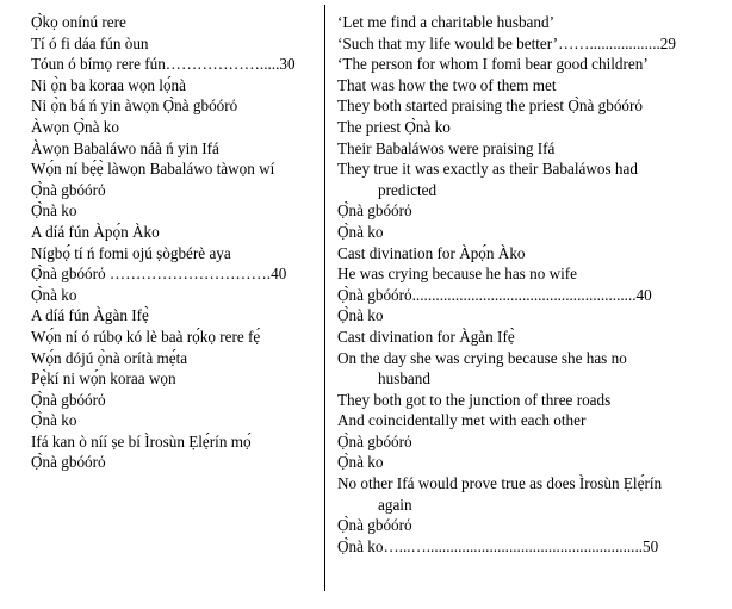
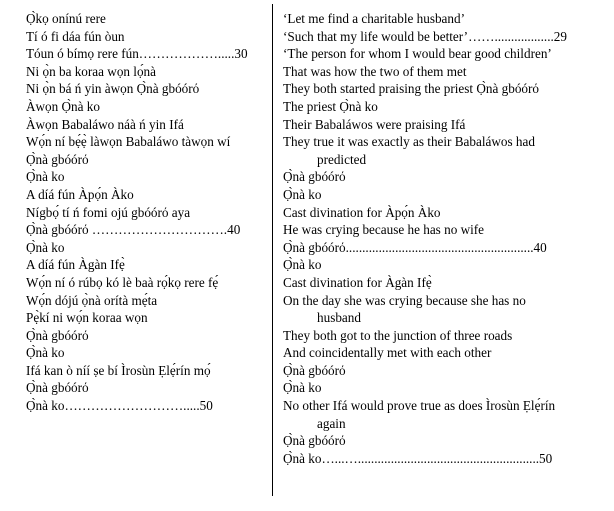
  Ọ̀kọ onínú rere
  Tí ó fi dáa fún òun
  Tóun ó bímọ rere fún……………….....30
  Ni ọ̀n ba koraa wọn lọ́nà
  Ni ọ̀n bá ń yin àwọn Ọ̀nà gbóórό
  Àwọn Ọ̀nà ko
  Àwọn Babaláwo náà ń yin Ifá
  Wọ́n ní bẹ́ẹ̀ làwọn Babaláwo tàwọn wí
  Ọ̀nà gbóórό
  Ọ̀nà ko
  A díá fún Àpọ́n Àko
- Nígbọ́ tí ń fomi ojú ṣògbérè aya
+ Nígbọ́ tí ń fomi ojú gbóórό aya
  Ọ̀nà gbóórό ………………………….40
  Ọ̀nà ko
  A díá fún Àgàn Ifẹ̀
  Wọ́n ní ó rúbọ kó lè baà rọ́kọ rere fẹ́
  Wọ́n dójú ọ̀nà orítà mẹ́ta
  Pẹ̀kí ni wọ́n koraa wọn
  Ọ̀nà gbóórό
  Ọ̀nà ko
  Ifá kan ò níí ṣe bí Ìrosùn Ẹlẹ́rín mọ́
  Ọ̀nà gbóórό
+ Ọ̀nà ko……………………….....50
  ‘Let me find a charitable husband’
  ‘Such that my life would be better’……..................29
- ‘The person for whom I fomi bear good children’
+ ‘The person for whom I would bear good children’
  That was how the two of them met
  They both started praising the priest Ọ̀nà gbóórό
  The priest Ọ̀nà ko
  Their Babaláwos were praising Ifá
  They true it was exactly as their Babaláwos had
  predicted
  Ọ̀nà gbóórό
  Ọ̀nà ko
  Cast divination for Àpọ́n Àko
  He was crying because he has no wife
  Ọ̀nà gbóórό.........................................................40
  Ọ̀nà ko
  Cast divination for Àgàn Ifẹ̀
  On the day she was crying because she has no
  husband
  They both got to the junction of three roads
  And coincidentally met with each other
  Ọ̀nà gbóórό
  Ọ̀nà ko
  No other Ifá would prove true as does Ìrosùn Ẹlẹ́rín
  again
  Ọ̀nà gbóórό
  Ọ̀nà ko…...….......................................................50
